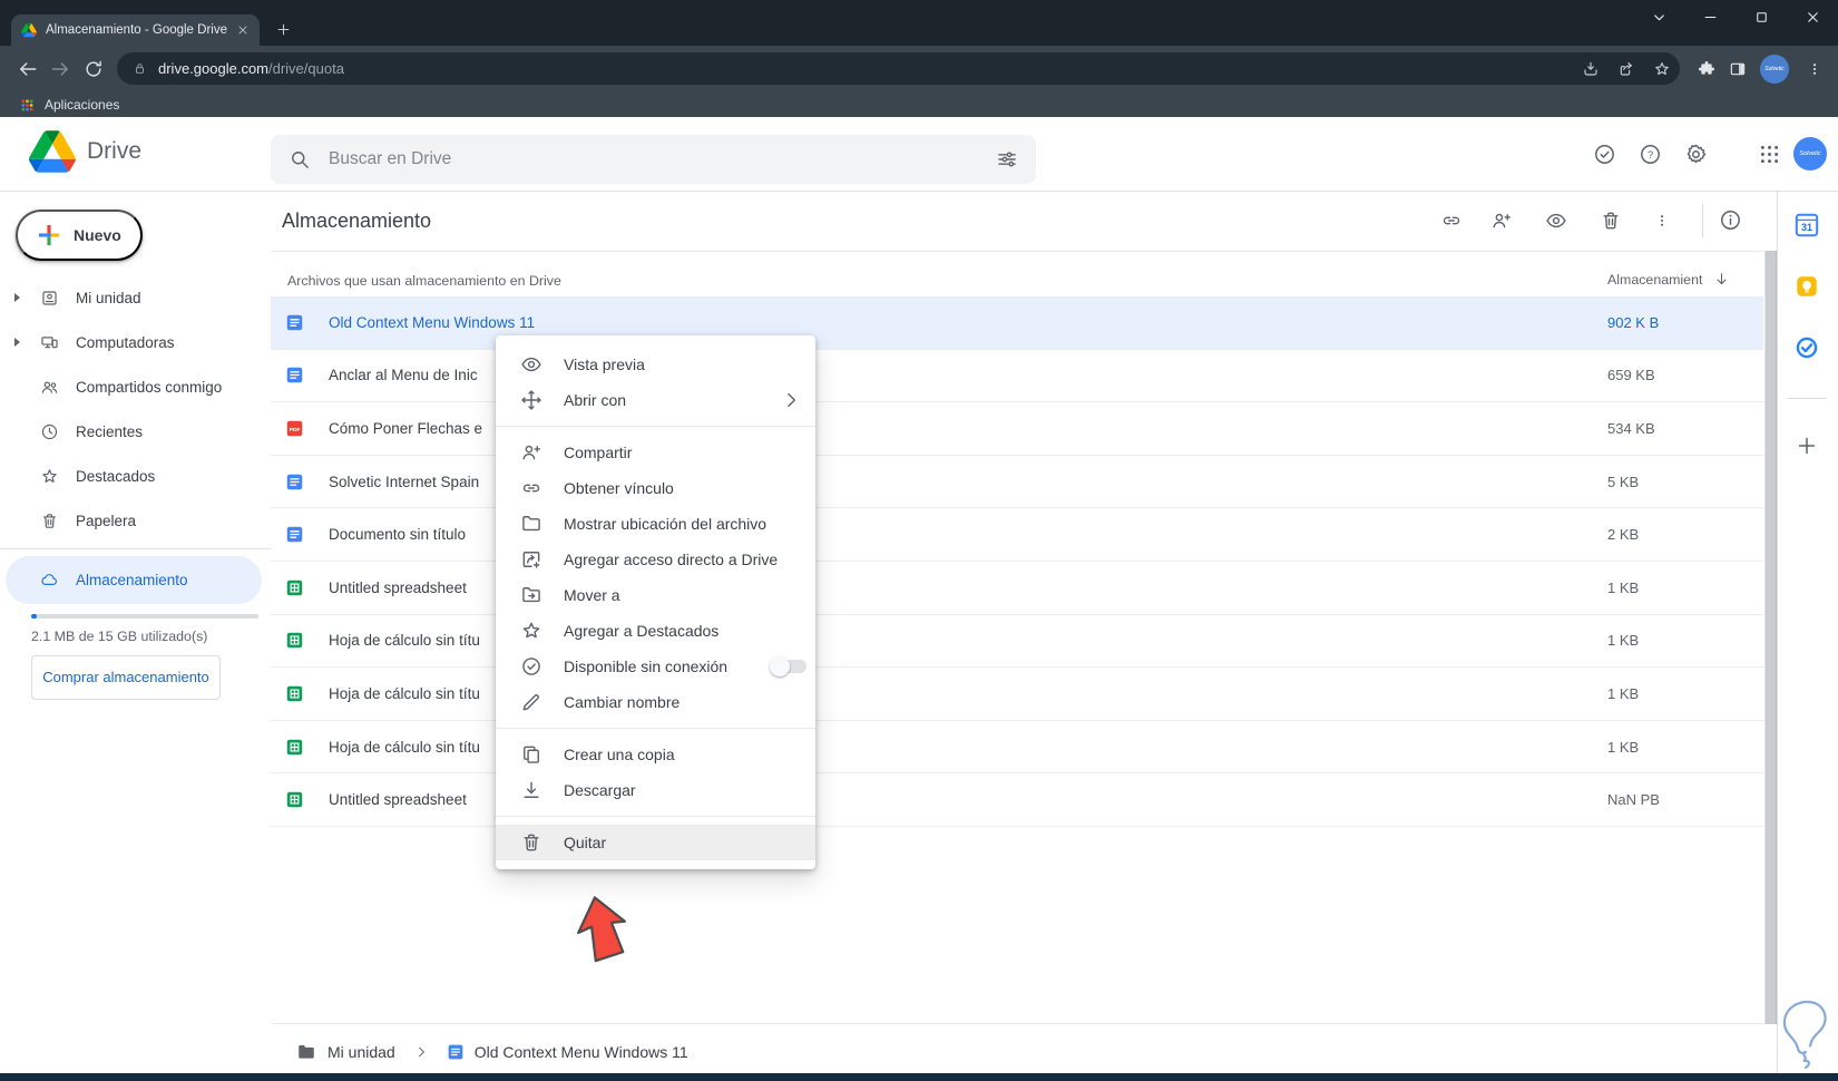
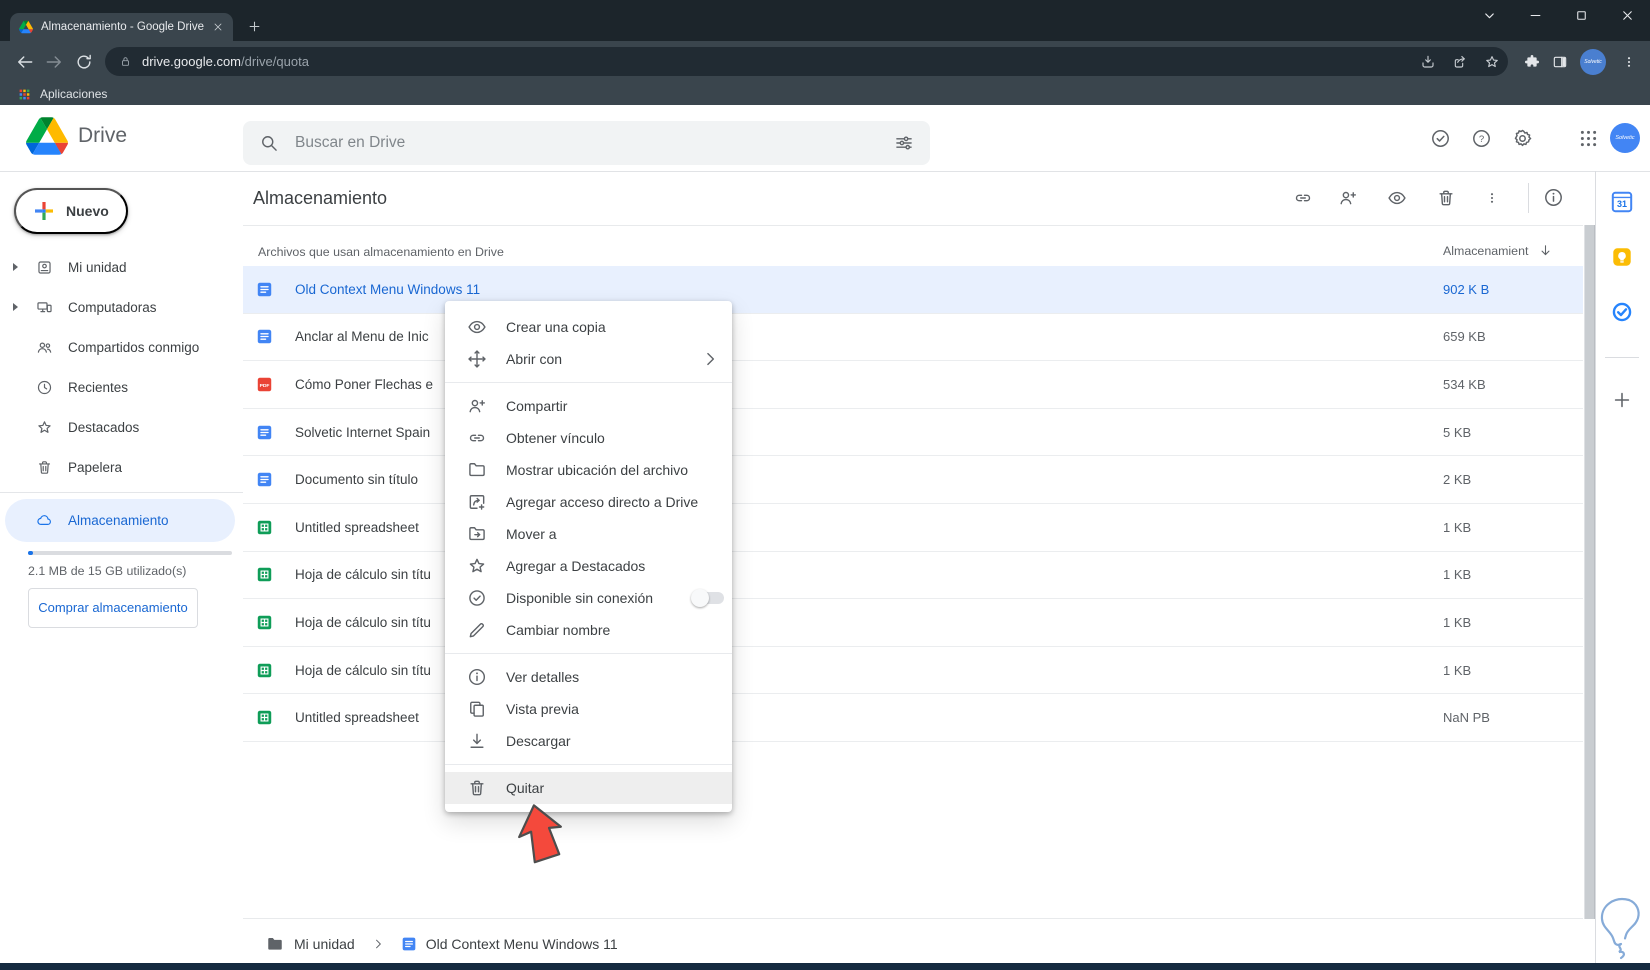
  Almacenamiento - Google Drive
  drive.google.com
  /drive/quota
  Aplicaciones
  Drive
  Buscar en Drive
  ?
  Nuevo
  Mi unidad
  Computadoras
  Compartidos conmigo
  Recientes
  Destacados
  Papelera
  Almacenamiento
  2.1 MB de 15 GB utilizado(s)
  Comprar almacenamiento
  Almacenamiento
  Archivos que usan almacenamiento en Drive
  Almacenamient
  Old Context Menu Windows 11
  902 K B
  Anclar al Menu de Inic
  659 KB
  Cómo Poner Flechas e
  534 KB
  Solvetic Internet Spain
  5 KB
  Documento sin título
  2 KB
  Untitled spreadsheet
  1 KB
  Hoja de cálculo sin títu
  1 KB
  Hoja de cálculo sin títu
  1 KB
  Hoja de cálculo sin títu
  1 KB
  Untitled spreadsheet
  NaN PB
  31
  Mi unidad
  Old Context Menu Windows 11
- Vista previa
+ Crear una copia
  Abrir con
  Compartir
  Obtener vínculo
  Mostrar ubicación del archivo
  Agregar acceso directo a Drive
  Mover a
  Agregar a Destacados
  Disponible sin conexión
  Cambiar nombre
+ Ver detalles
- Crear una copia
+ Vista previa
  Descargar
  Quitar
